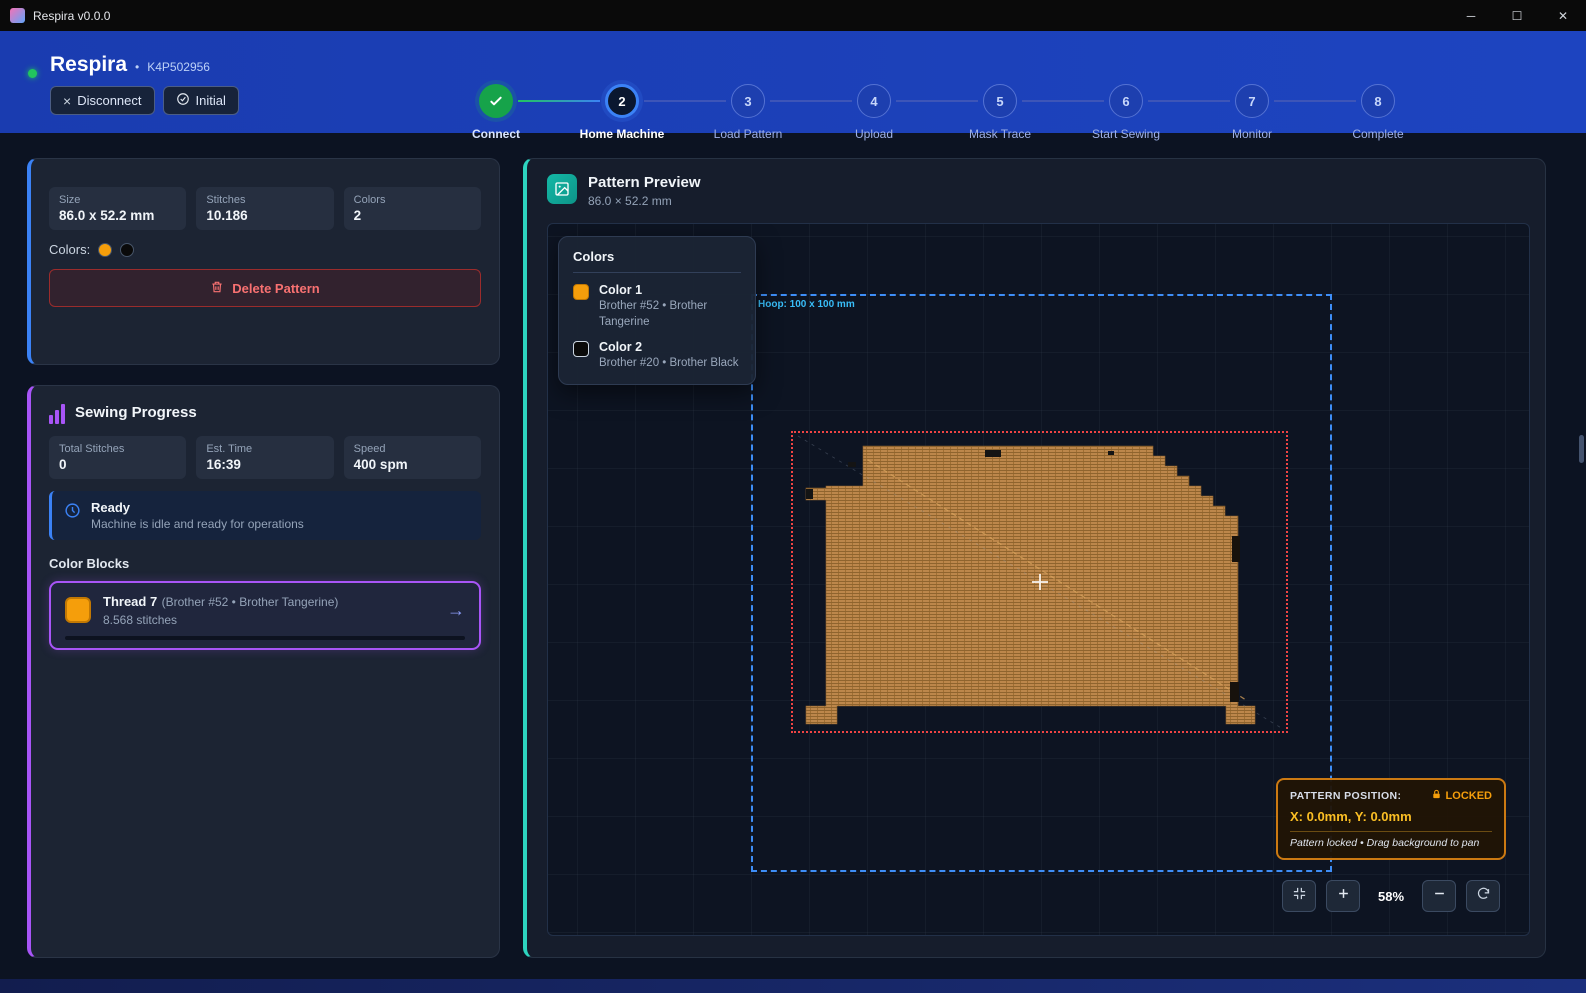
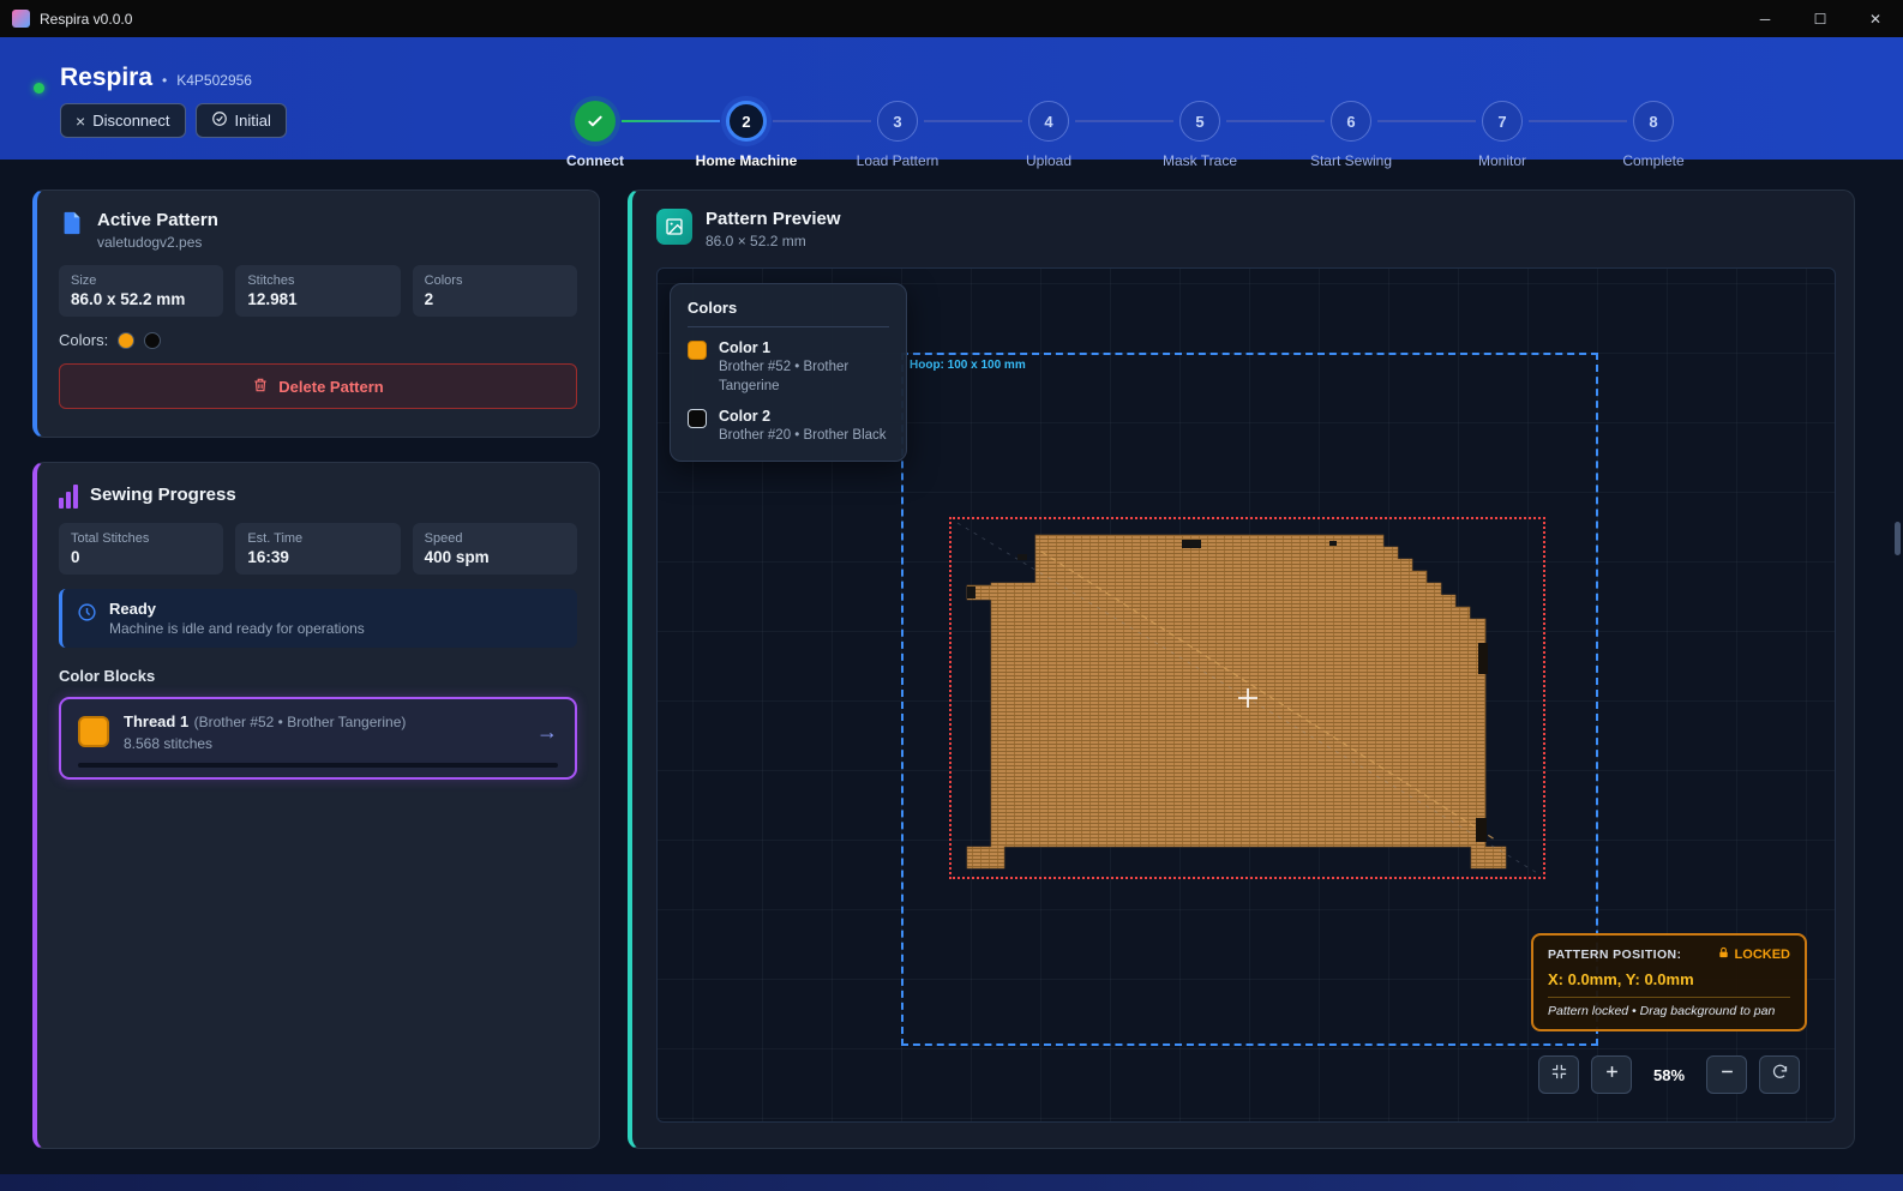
  Respira v0.0.0
  ─
  ☐
  ✕
  Respira
  •
  K4P502956
  ×
  Disconnect
  Initial
  Connect
  2
  Home Machine
  3
  Load Pattern
  4
  Upload
  5
  Mask Trace
  6
  Start Sewing
  7
  Monitor
  8
  Complete
+ Active Pattern
+ valetudogv2.pes
  Size
  86.0 x 52.2 mm
  Stitches
- 10.186
+ 12.981
  Colors
  2
  Colors:
  Delete Pattern
  Sewing Progress
  Total Stitches
  0
  Est. Time
  16:39
  Speed
  400 spm
  Ready
  Machine is idle and ready for operations
  Color Blocks
- Thread 7 (Brother #52 • Brother Tangerine)
+ Thread 1 (Brother #52 • Brother Tangerine)
  8.568 stitches
  →
  Pattern Preview
  86.0 × 52.2 mm
  Colors
  Color 1
  Brother #52 • Brother Tangerine
  Color 2
  Brother #20 • Brother Black
  Hoop: 100 x 100 mm
  PATTERN POSITION:
  LOCKED
  X: 0.0mm, Y: 0.0mm
  Pattern locked • Drag background to pan
  58%
